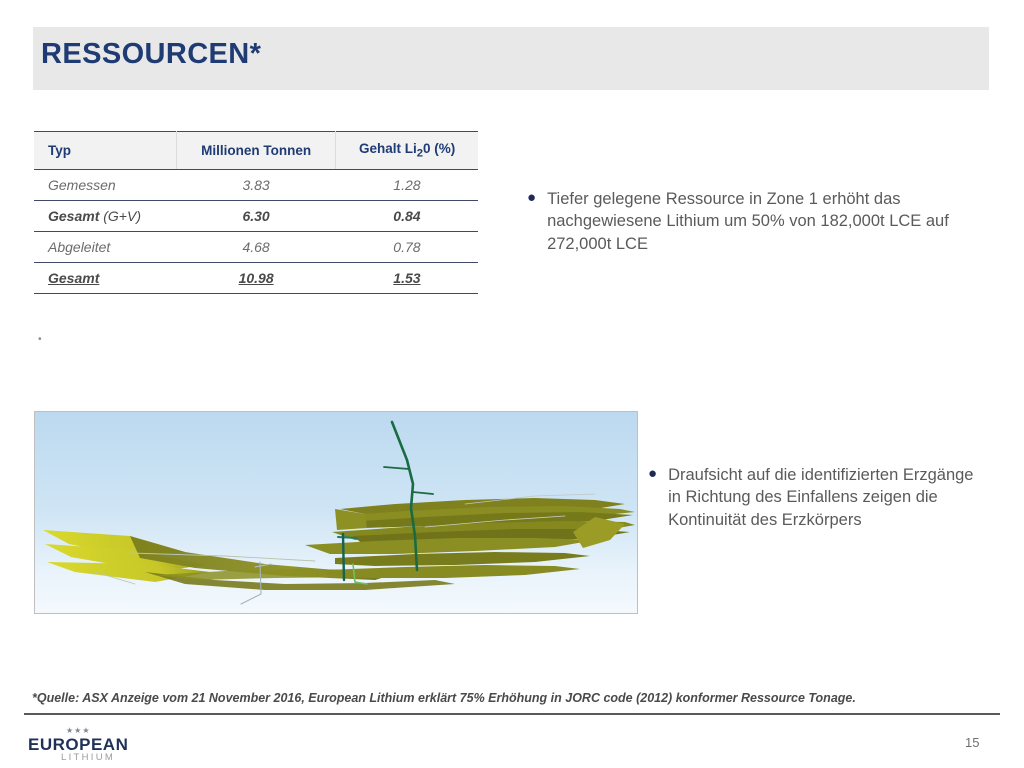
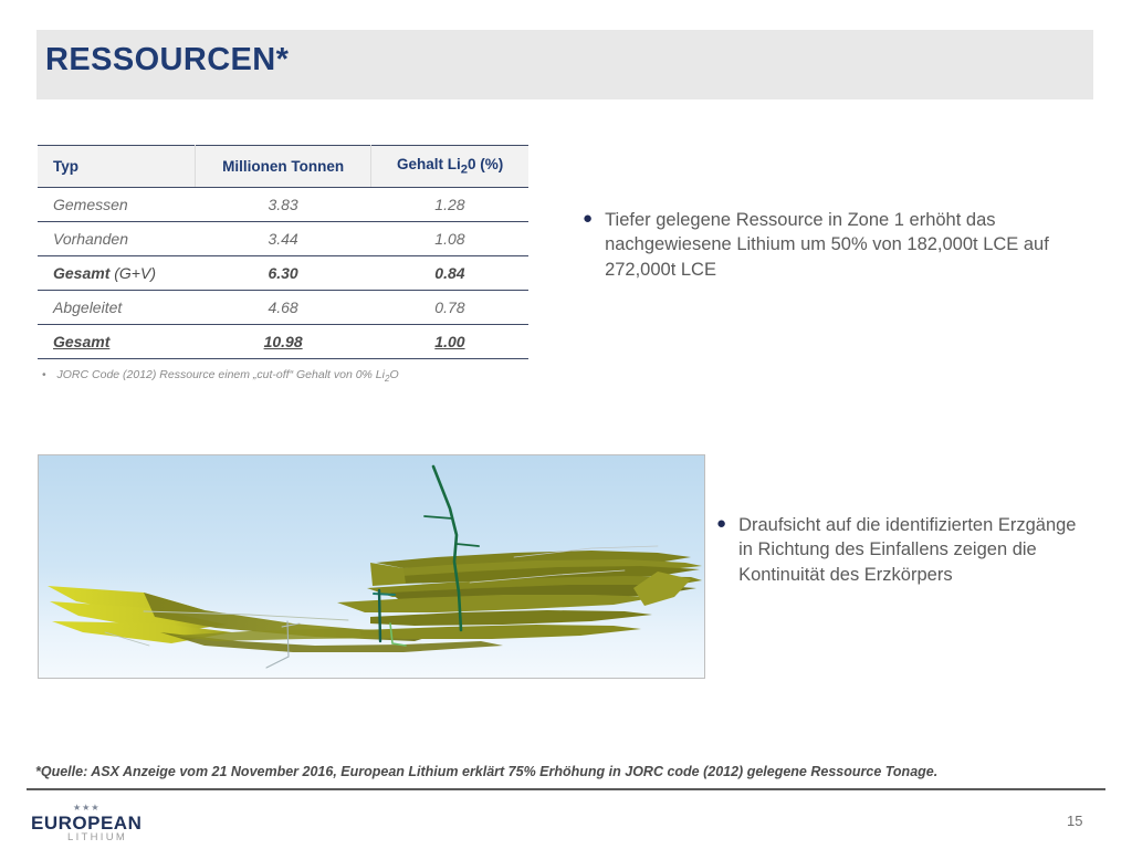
  RESSOURCEN*
  Typ	Millionen Tonnen	Gehalt Li20 (%)
  Gemessen	3.83	1.28
+ Vorhanden	3.44	1.08
  Gesamt (G+V)	6.30	0.84
  Abgeleitet	4.68	0.78
- Gesamt	10.98	1.53
+ Gesamt	10.98	1.00
  •
+ JORC Code (2012) Ressource einem „cut-off“ Gehalt von 0% Li2O
  ●
  Tiefer gelegene Ressource in Zone 1 erhöht das nachgewiesene Lithium um 50% von 182,000t LCE auf 272,000t LCE
  ●
  Draufsicht auf die identifizierten Erzgänge in Richtung des Einfallens zeigen die Kontinuität des Erzkörpers
- *Quelle: ASX Anzeige vom 21 November 2016, European Lithium erklärt 75% Erhöhung in JORC code (2012) konformer Ressource Tonage.
+ *Quelle: ASX Anzeige vom 21 November 2016, European Lithium erklärt 75% Erhöhung in JORC code (2012) gelegene Ressource Tonage.
  ★★★
  EUROPEAN
  LITHIUM
  15
